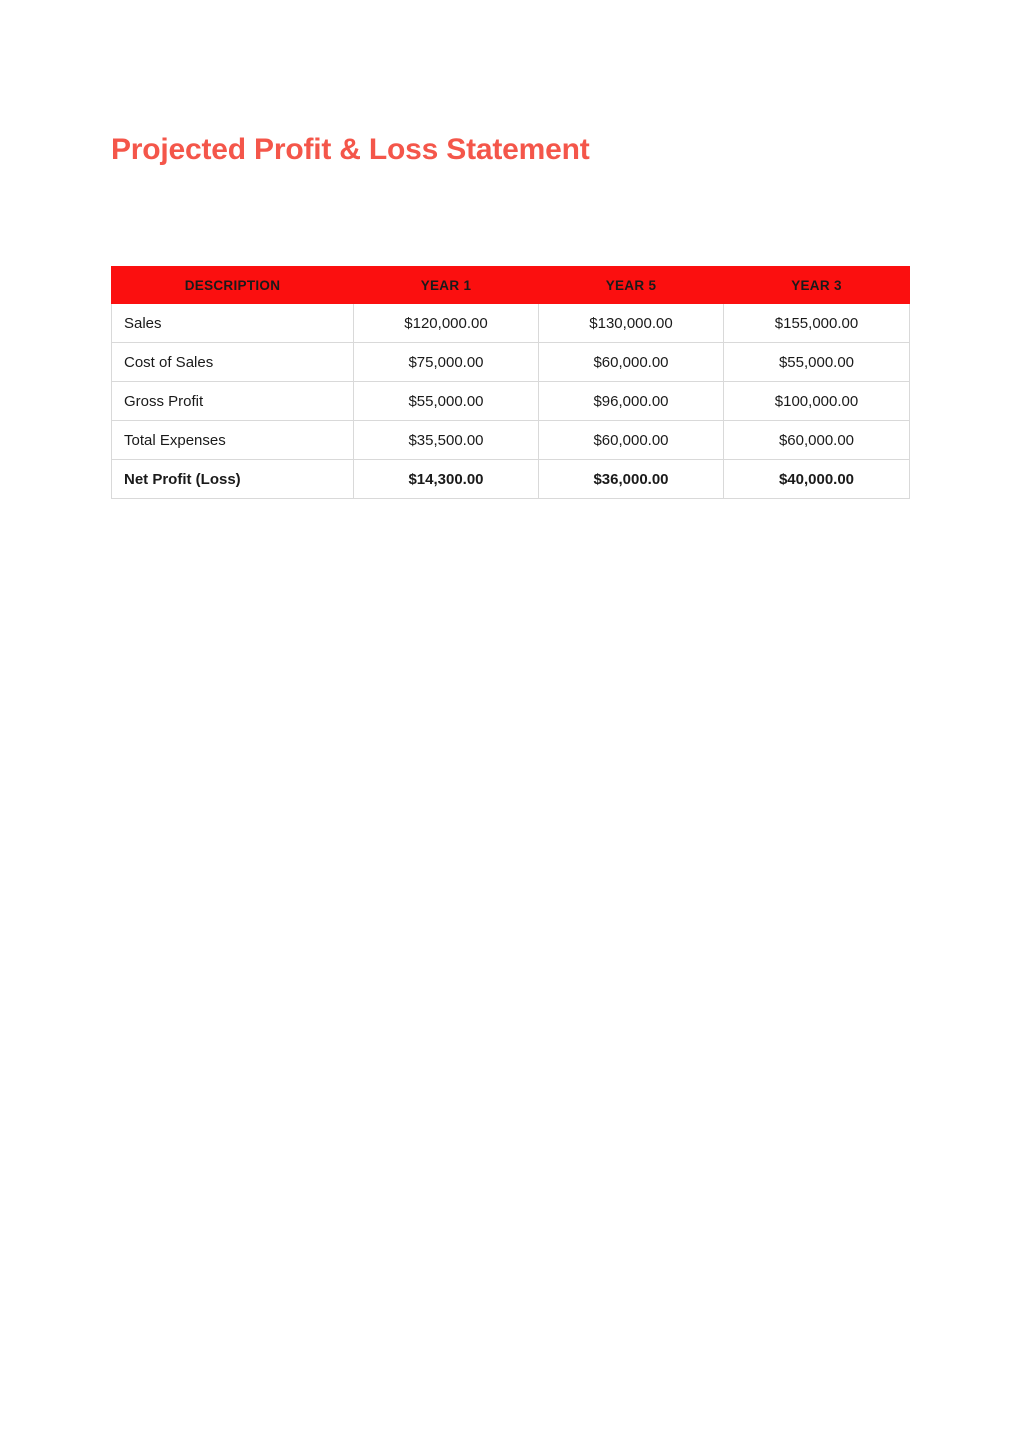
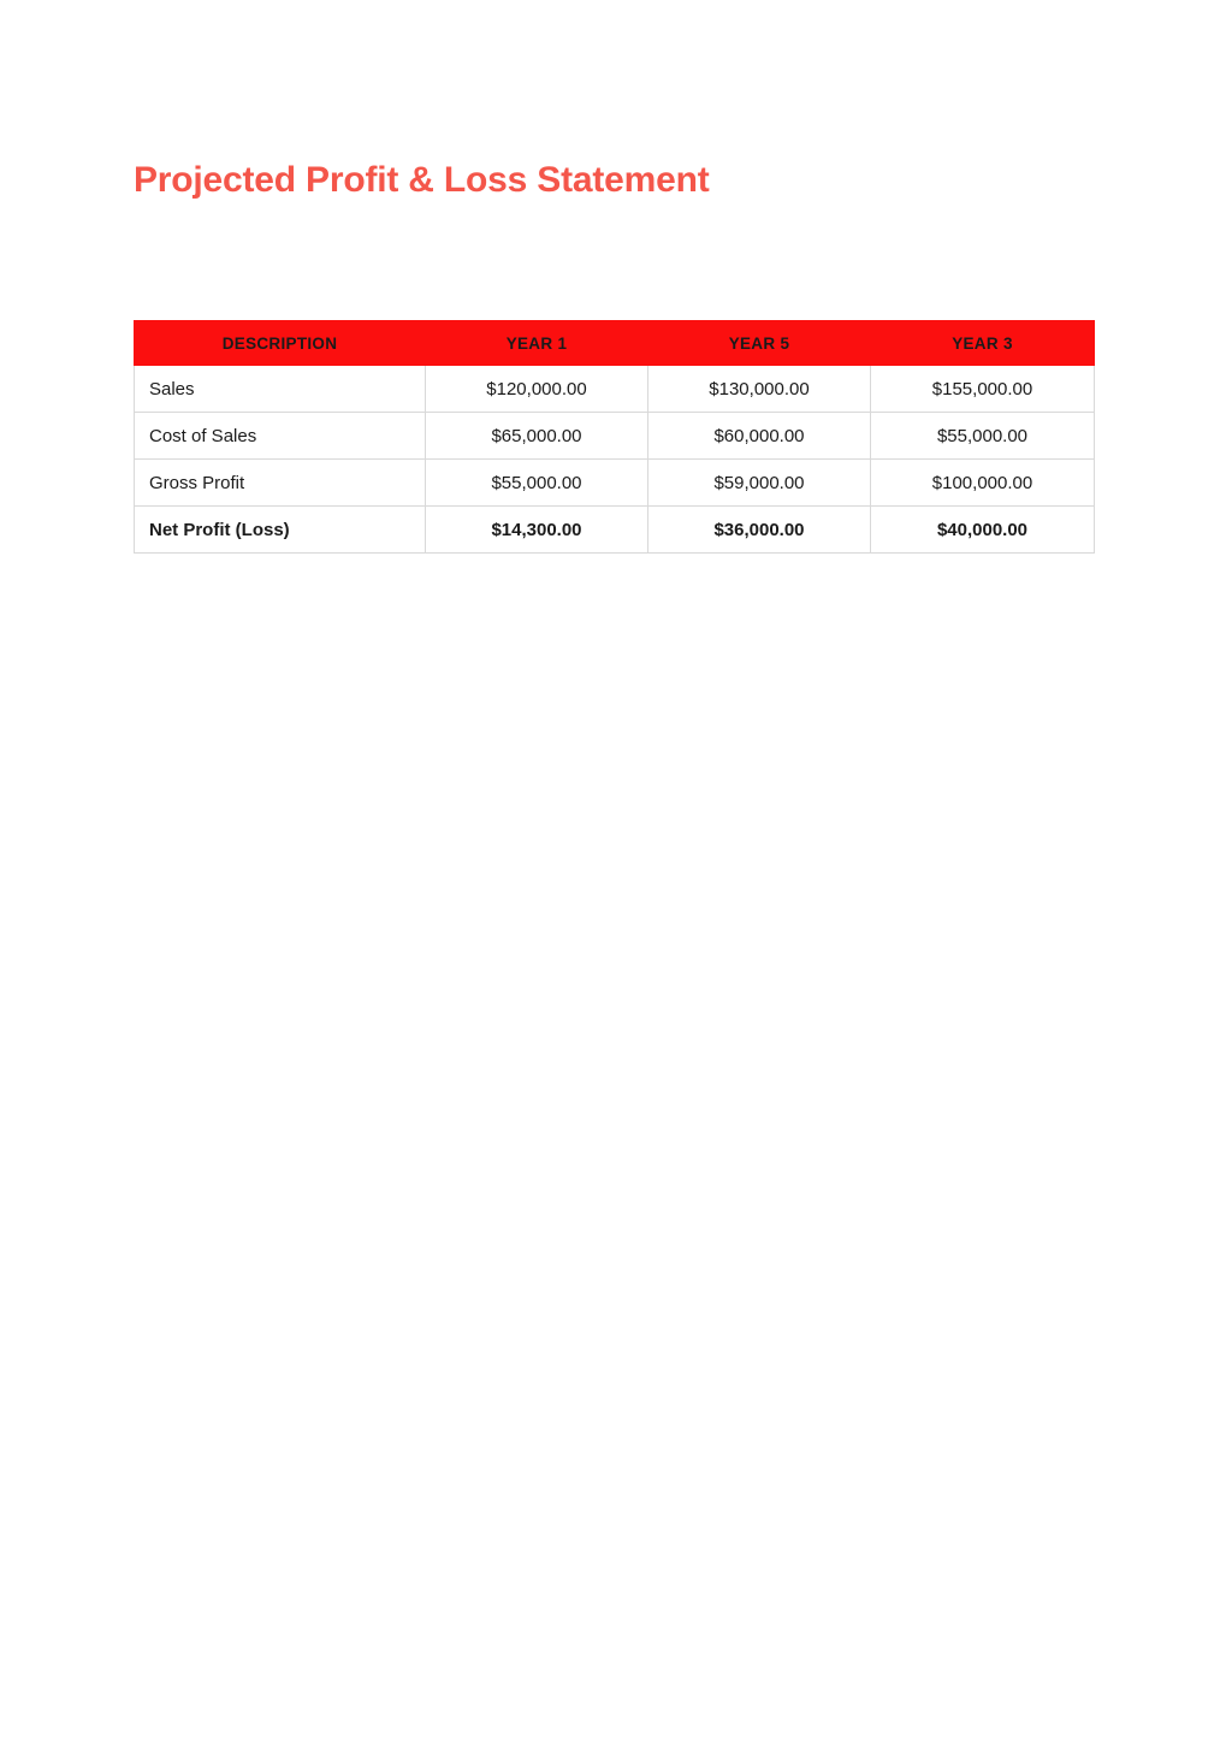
  Projected Profit & Loss Statement
  DESCRIPTION	YEAR 1	YEAR 5	YEAR 3
  Sales	$120,000.00	$130,000.00	$155,000.00
- Cost of Sales	$75,000.00	$60,000.00	$55,000.00
+ Cost of Sales	$65,000.00	$60,000.00	$55,000.00
- Gross Profit	$55,000.00	$96,000.00	$100,000.00
+ Gross Profit	$55,000.00	$59,000.00	$100,000.00
- Total Expenses	$35,500.00	$60,000.00	$60,000.00
  Net Profit (Loss)	$14,300.00	$36,000.00	$40,000.00
